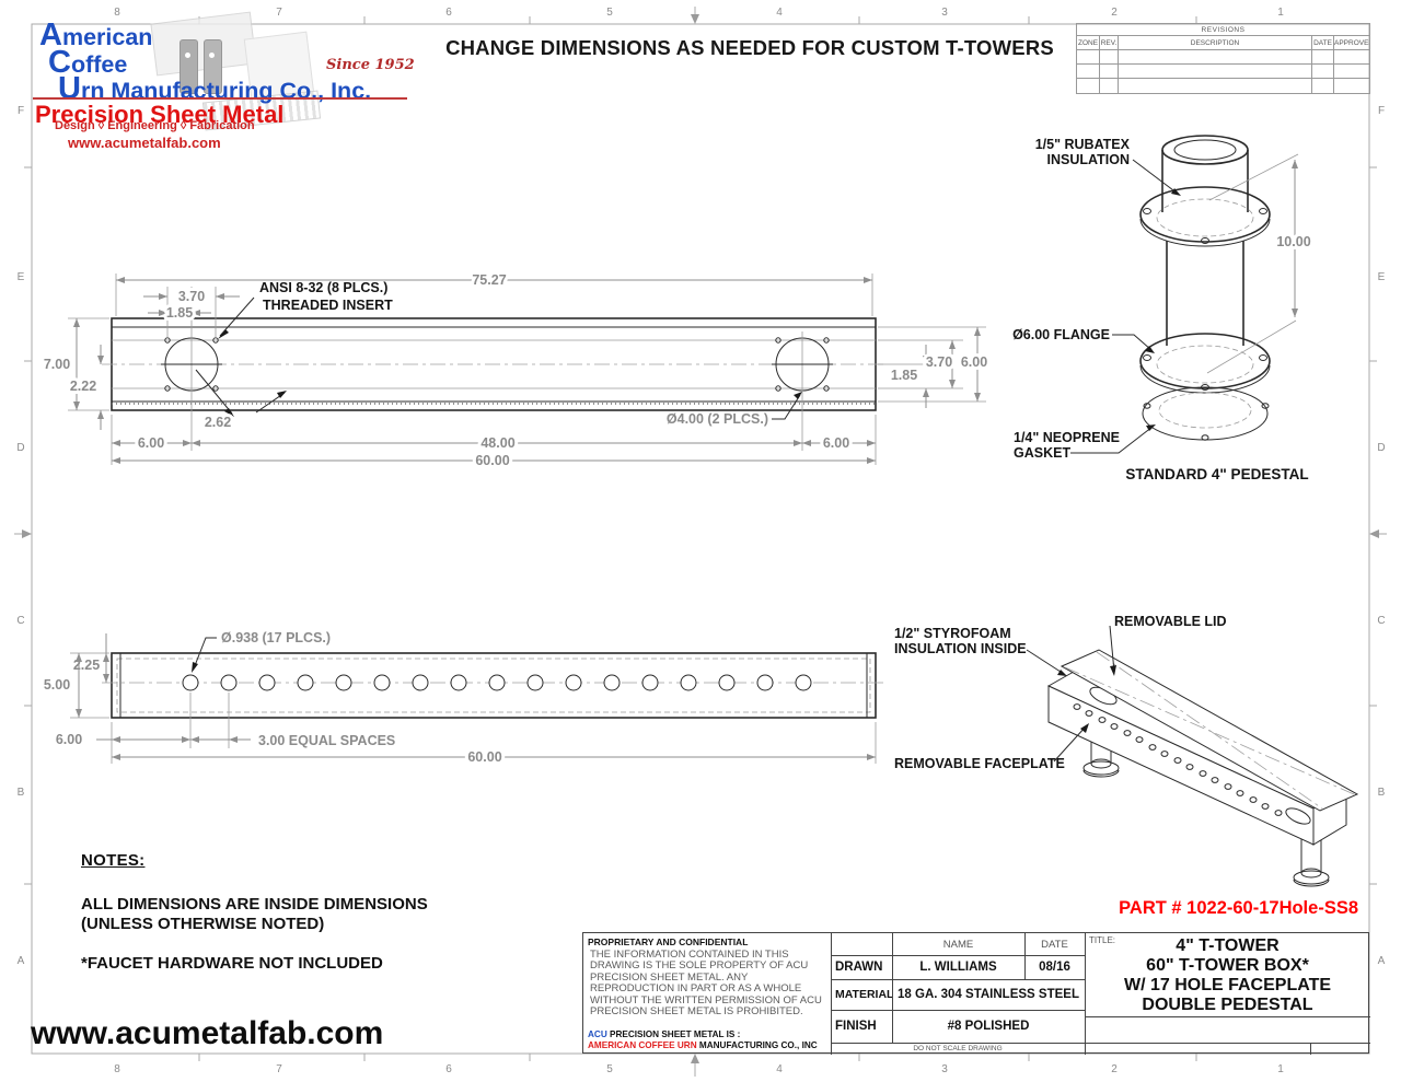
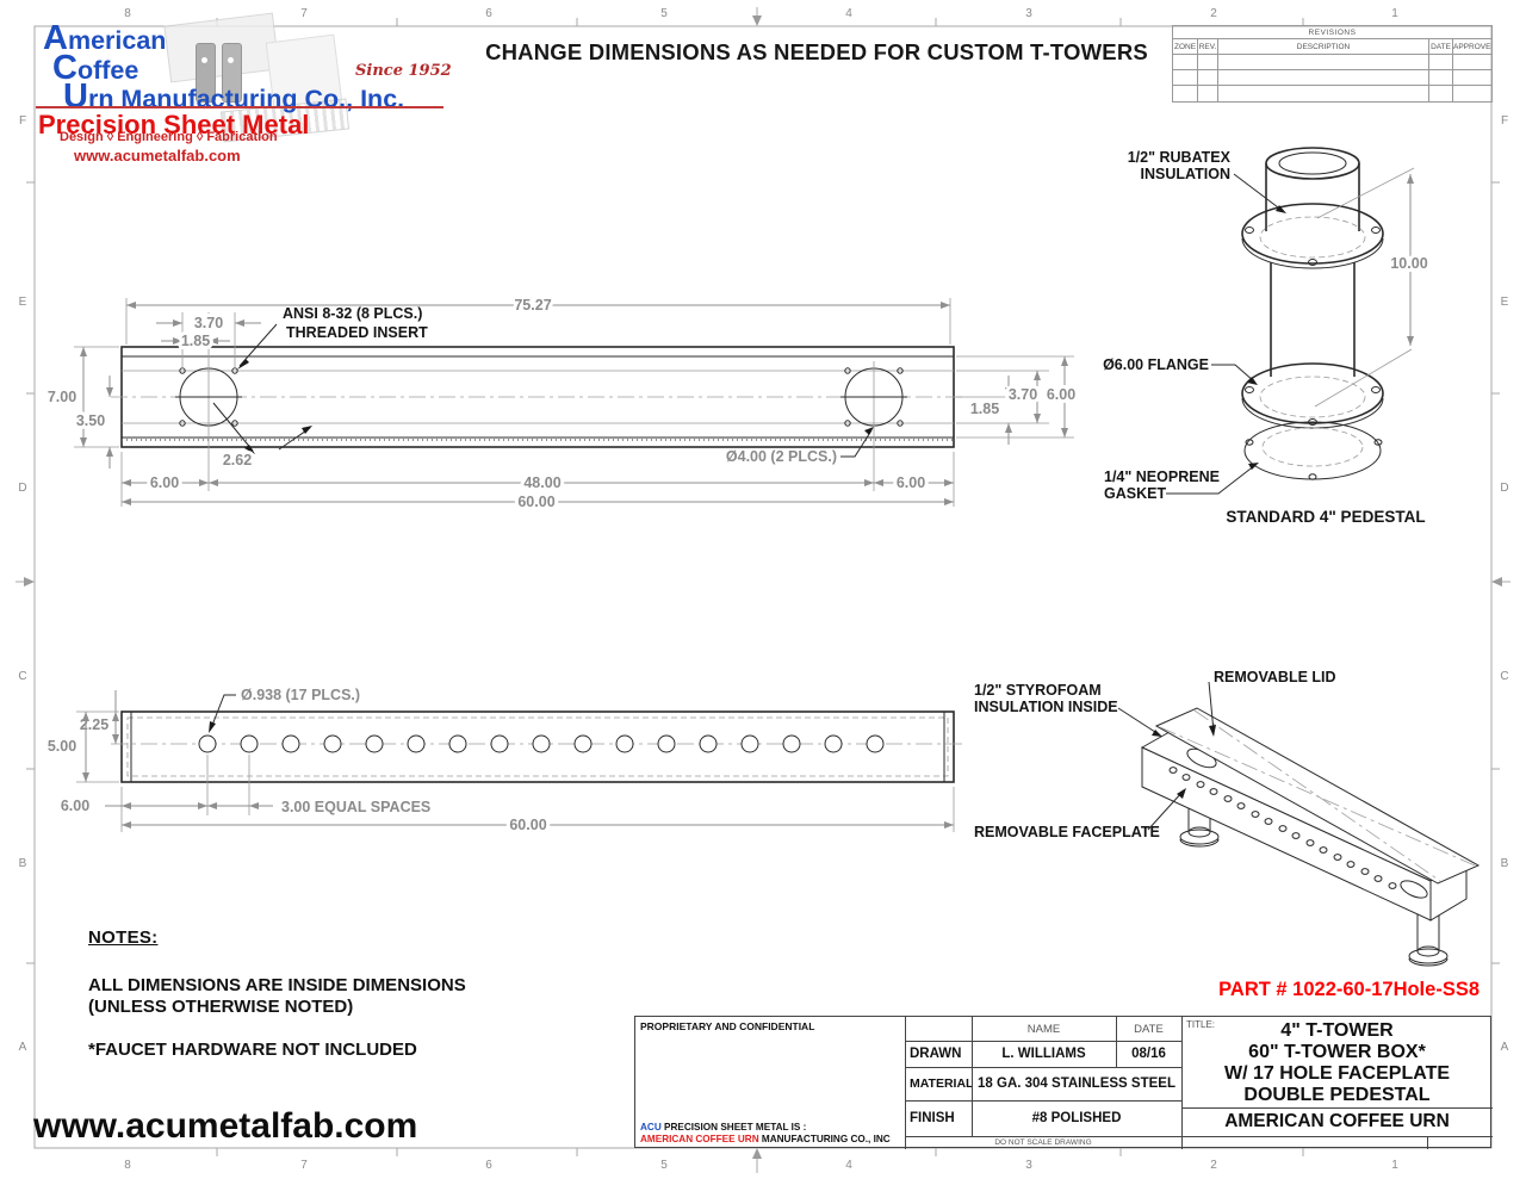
  8
  7
  6
  5
  4
  3
  2
  1
  8
  7
  6
  5
  4
  3
  2
  1
  F
  E
  D
  C
  B
  A
  F
  E
  D
  C
  B
  A
  75.27
  3.70
  1.85
  ANSI 8-32 (8 PLCS.)
  THREADED INSERT
  7.00
- 2.22
+ 3.50
  2.62
  6.00
  48.00
  6.00
  60.00
  Ø4.00 (2 PLCS.)
  1.85
  3.70
  6.00
  Ø.938 (17 PLCS.)
  2.25
  5.00
  6.00
  3.00 EQUAL SPACES
  60.00
  10.00
- 1/5" RUBATEX
+ 1/2" RUBATEX
  INSULATION
  Ø6.00 FLANGE
  1/4" NEOPRENE
  GASKET
  STANDARD 4" PEDESTAL
  REMOVABLE LID
  1/2" STYROFOAM
  INSULATION INSIDE
  REMOVABLE FACEPLATE
  American
  Coffee
  Urn Manufacturing Co., Inc.
  Since 1952
  Precision Sheet Metal
  Design ◊ Engineering ◊ Fabrication
  www.acumetalfab.com
  CHANGE DIMENSIONS AS NEEDED FOR CUSTOM T-TOWERS
  NOTES:
  ALL DIMENSIONS ARE INSIDE DIMENSIONS
  (UNLESS OTHERWISE NOTED)
  *FAUCET HARDWARE NOT INCLUDED
  www.acumetalfab.com
  PART # 1022-60-17Hole-SS8
  PROPRIETARY AND CONFIDENTIAL
- THE INFORMATION CONTAINED IN THIS DRAWING IS THE SOLE PROPERTY OF ACU PRECISION SHEET METAL. ANY REPRODUCTION IN PART OR AS A WHOLE WITHOUT THE WRITTEN PERMISSION OF ACU PRECISION SHEET METAL IS PROHIBITED.
  ACU PRECISION SHEET METAL IS :
  AMERICAN COFFEE URN MANUFACTURING CO., INC
  NAME
  DATE
  DRAWN
  L. WILLIAMS
  08/16
  MATERIAL
  18 GA. 304 STAINLESS STEEL
  FINISH
  #8 POLISHED
  TITLE:
  4" T-TOWER
  60" T-TOWER BOX*
  W/ 17 HOLE FACEPLATE
  DOUBLE PEDESTAL
+ AMERICAN COFFEE URN
